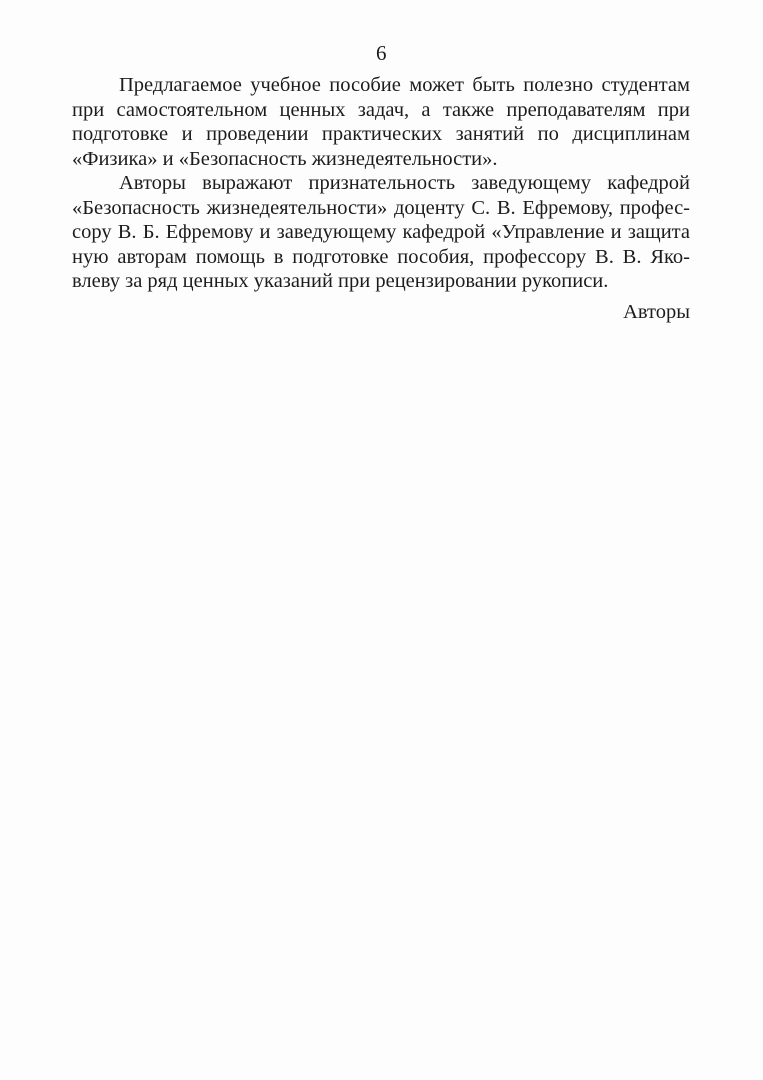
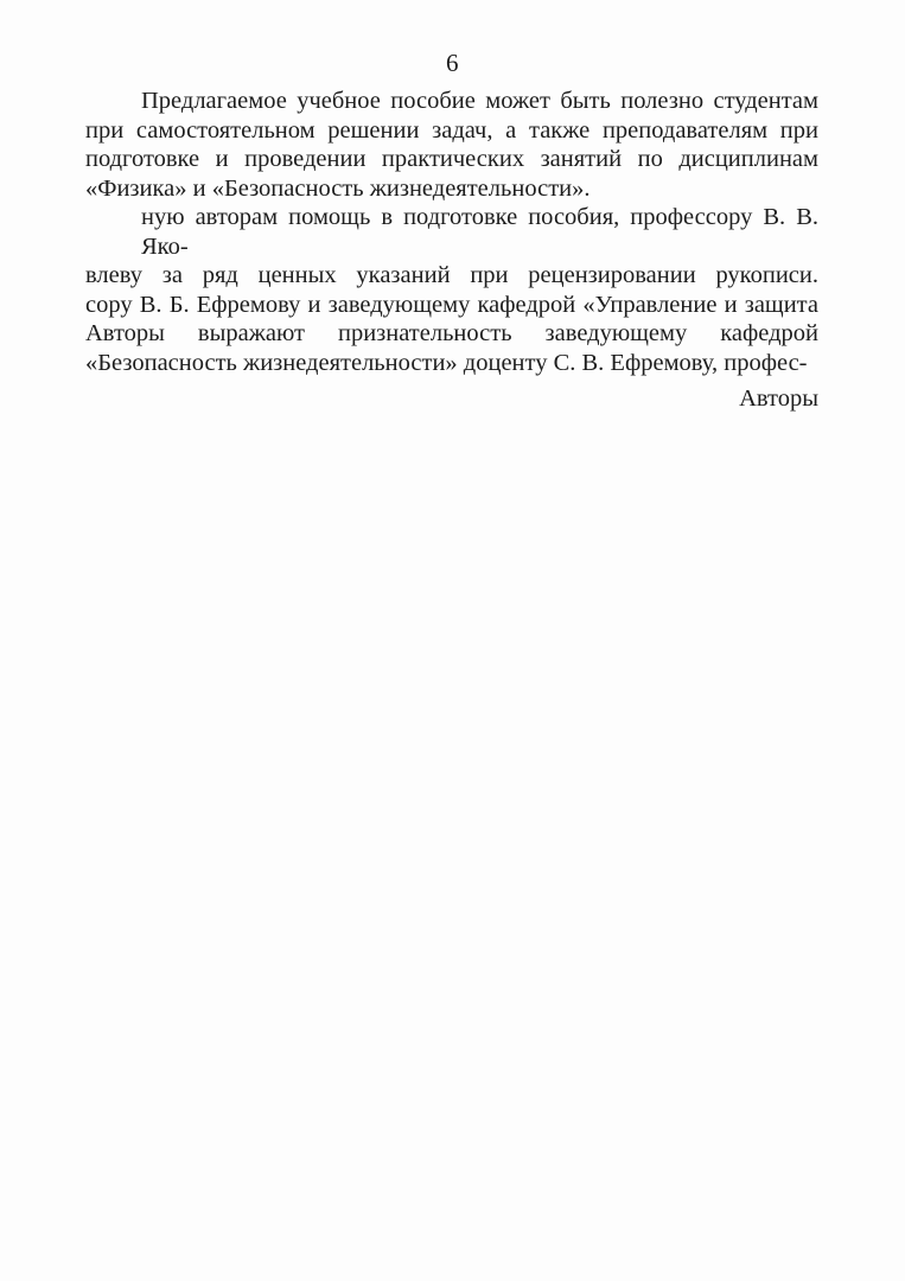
  6
  Предлагаемое учебное пособие может быть полезно студентам
- при самостоятельном ценных задач, а также преподавателям при
+ при самостоятельном решении задач, а также преподавателям при
  подготовке и проведении практических занятий по дисциплинам
  «Физика» и «Безопасность жизнедеятельности».
- Авторы выражают признательность заведующему кафедрой
+ ную авторам помощь в подготовке пособия, профессору В. В. Яко-
- «Безопасность жизнедеятельности» доценту С. В. Ефремову, профес-
+ влеву за ряд ценных указаний при рецензировании рукописи.
  сору В. Б. Ефремову и заведующему кафедрой «Управление и защита
- ную авторам помощь в подготовке пособия, профессору В. В. Яко-
+ Авторы выражают признательность заведующему кафедрой
- влеву за ряд ценных указаний при рецензировании рукописи.
+ «Безопасность жизнедеятельности» доценту С. В. Ефремову, профес-
  Авторы
